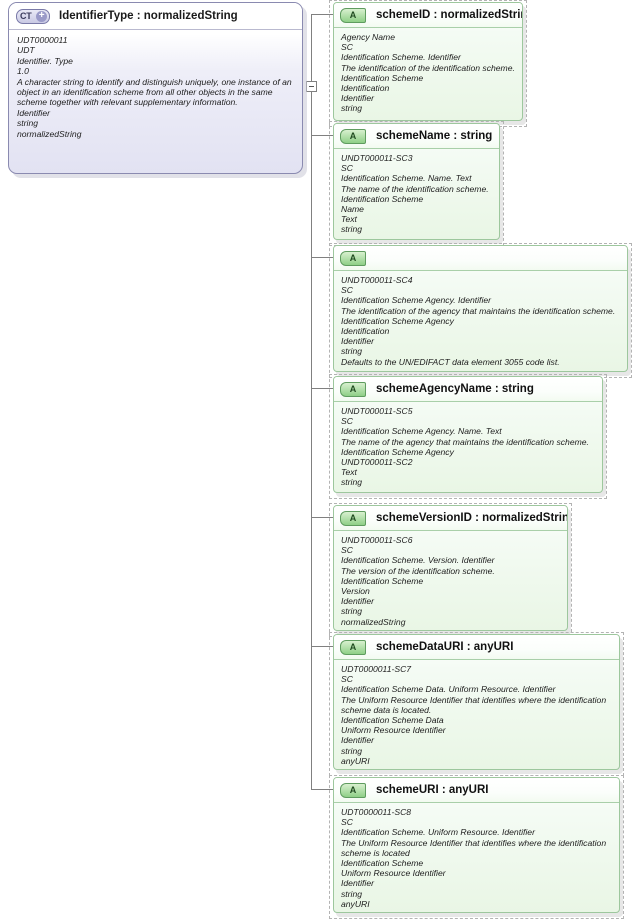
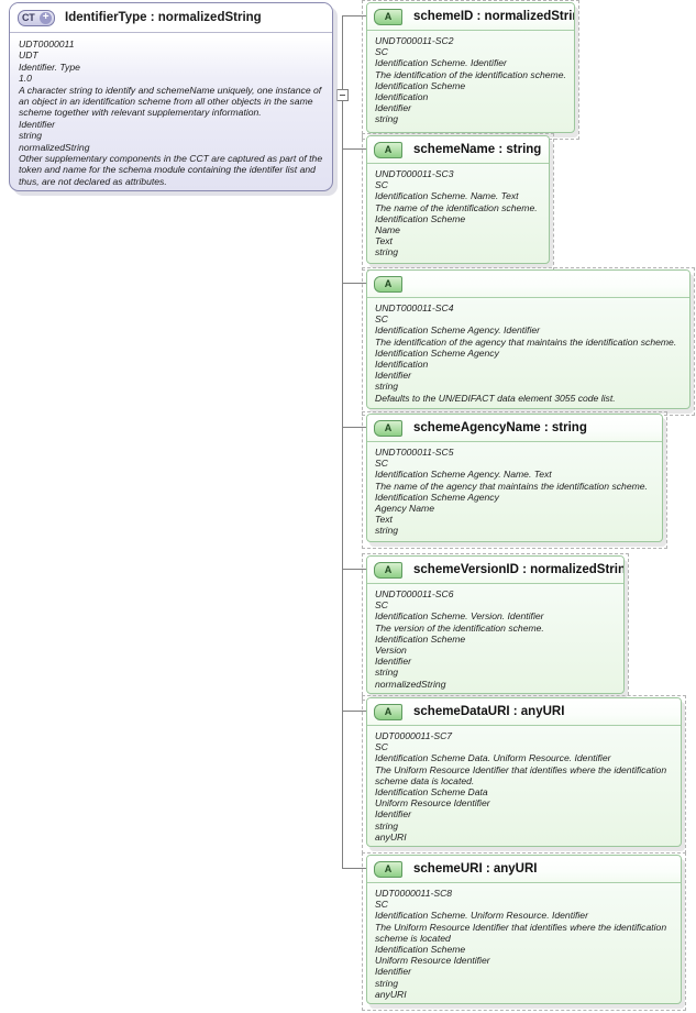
  CT
  +
  IdentifierType : normalizedString
  UDT0000011
  UDT
  Identifier. Type
  1.0
- A character string to identify and distinguish uniquely, one instance of an object in an identification scheme from all other objects in the same scheme together with relevant supplementary information.
+ A character string to identify and schemeName uniquely, one instance of an object in an identification scheme from all other objects in the same scheme together with relevant supplementary information.
  Identifier
  string
  normalizedString
+ Other supplementary components in the CCT are captured as part of the token and name for the schema module containing the identifer list and thus, are not declared as attributes.
  A
  schemeID : normalizedStri
- Agency Name
+ UNDT000011-SC2
  SC
  Identification Scheme. Identifier
  The identification of the identification scheme.
  Identification Scheme
  Identification
  Identifier
  string
  A
  schemeName : string
  UNDT000011-SC3
  SC
  Identification Scheme. Name. Text
  The name of the identification scheme.
  Identification Scheme
  Name
  Text
  string
  A
  UNDT000011-SC4
  SC
  Identification Scheme Agency. Identifier
  The identification of the agency that maintains the identification scheme.
  Identification Scheme Agency
  Identification
  Identifier
  string
  Defaults to the UN/EDIFACT data element 3055 code list.
  A
  schemeAgencyName : string
  UNDT000011-SC5
  SC
  Identification Scheme Agency. Name. Text
  The name of the agency that maintains the identification scheme.
  Identification Scheme Agency
- UNDT000011-SC2
+ Agency Name
  Text
  string
  A
  schemeVersionID : normalizedStrin
  UNDT000011-SC6
  SC
  Identification Scheme. Version. Identifier
  The version of the identification scheme.
  Identification Scheme
  Version
  Identifier
  string
  normalizedString
  A
  schemeDataURI : anyURI
  UDT0000011-SC7
  SC
  Identification Scheme Data. Uniform Resource. Identifier
  The Uniform Resource Identifier that identifies where the identification scheme data is located.
  Identification Scheme Data
  Uniform Resource Identifier
  Identifier
  string
  anyURI
  A
  schemeURI : anyURI
  UDT0000011-SC8
  SC
  Identification Scheme. Uniform Resource. Identifier
  The Uniform Resource Identifier that identifies where the identification scheme is located
  Identification Scheme
  Uniform Resource Identifier
  Identifier
  string
  anyURI
